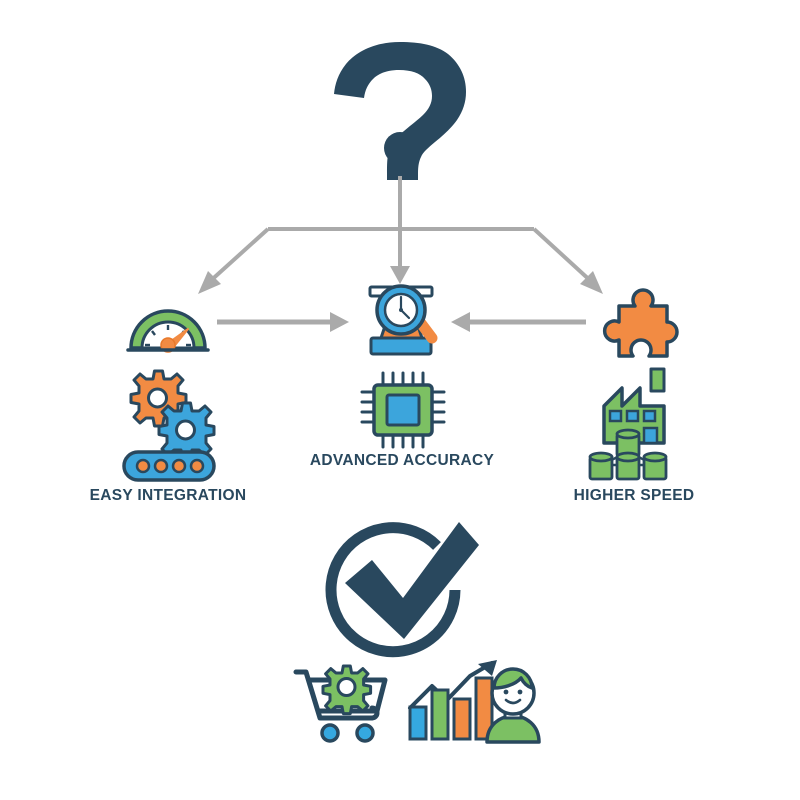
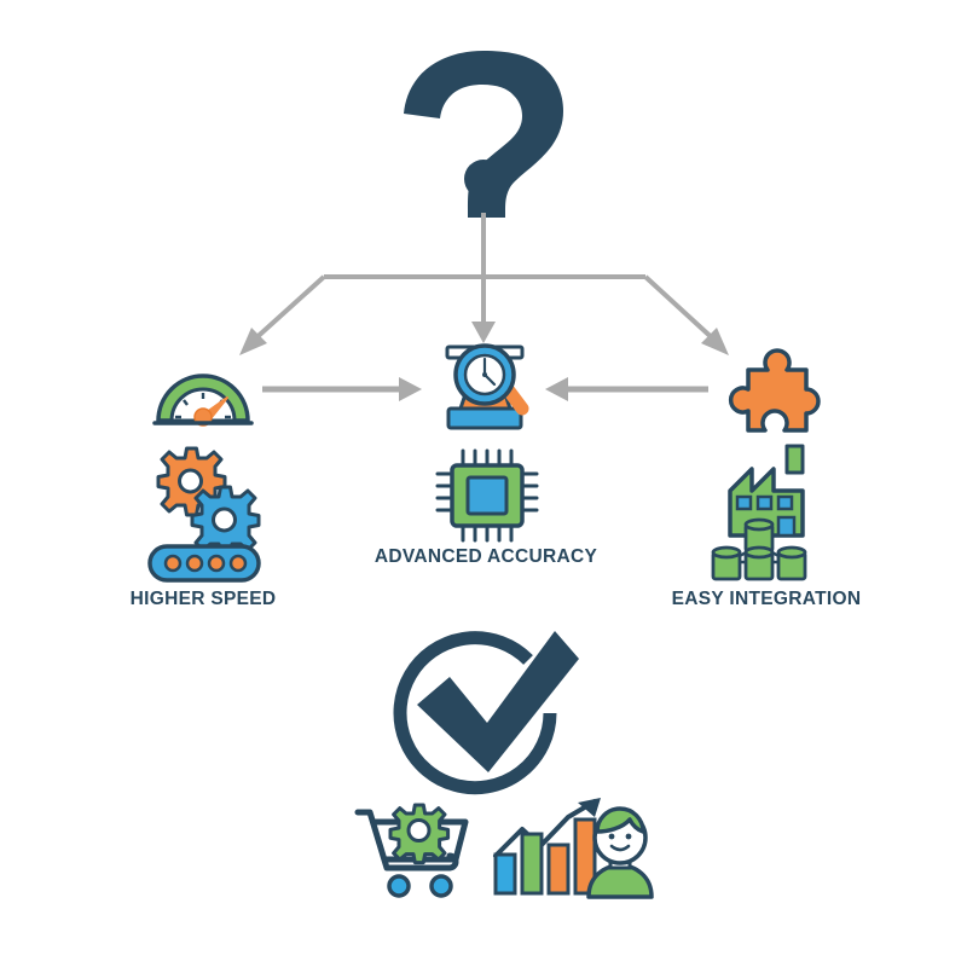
- EASY INTEGRATION
+ HIGHER SPEED
  ADVANCED ACCURACY
- HIGHER SPEED
+ EASY INTEGRATION
